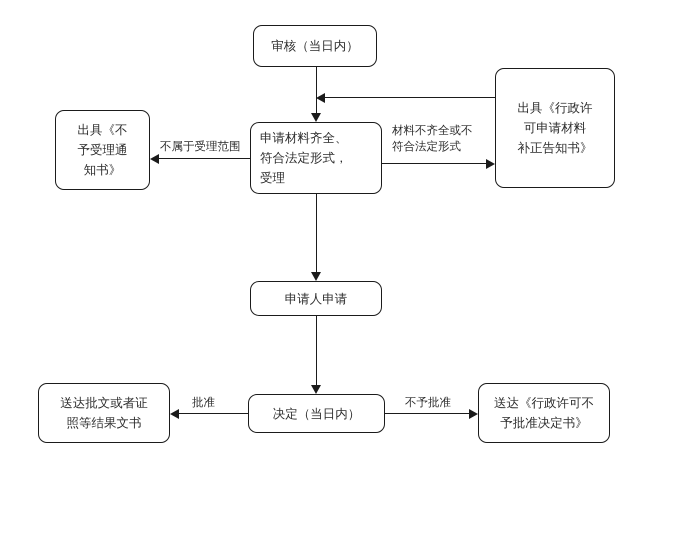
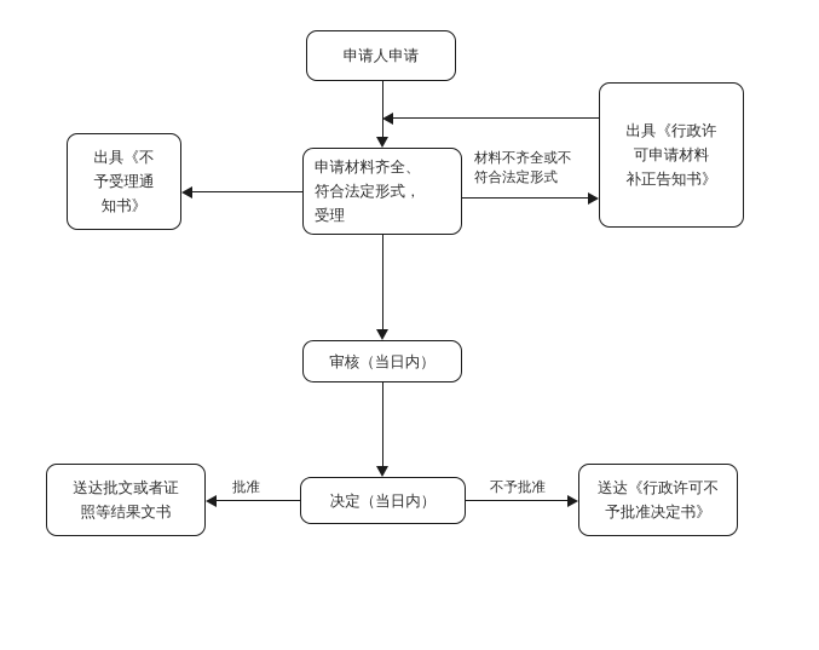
- 审核（当日内）
+ 申请人申请
  申请材料齐全、
  符合法定形式，
  受理
  出具《不
  予受理通
  知书》
  出具《行政许
  可申请材料
  补正告知书》
- 申请人申请
+ 审核（当日内）
  决定（当日内）
  送达批文或者证
  照等结果文书
  送达《行政许可不
  予批准决定书》
- 不属于受理范围
  材料不齐全或不
  符合法定形式
  批准
  不予批准
